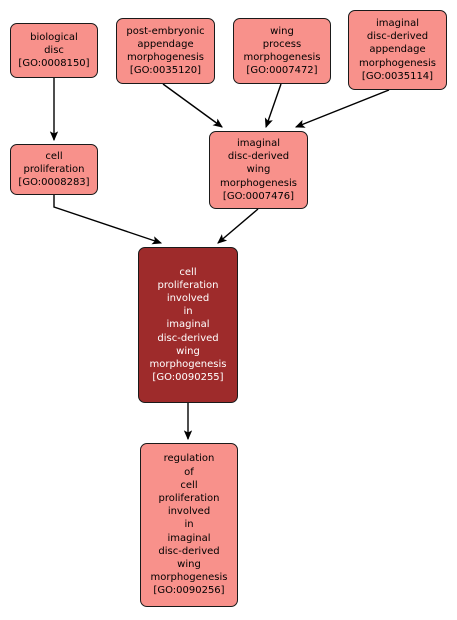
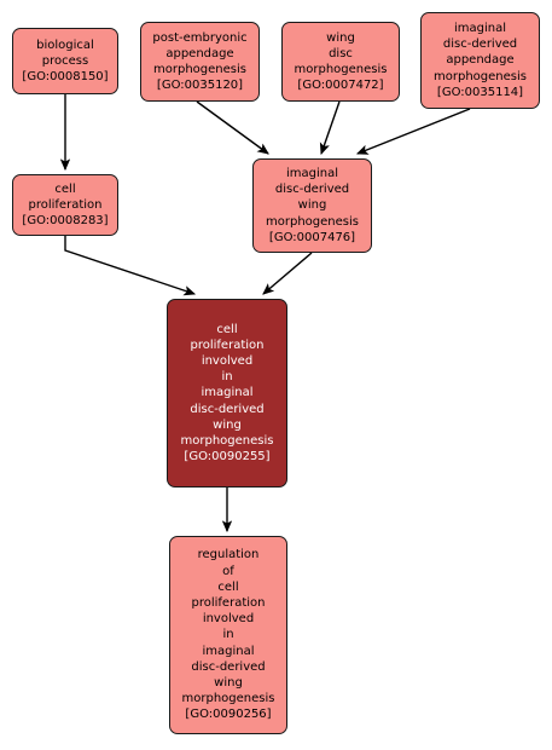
  biological
- disc
+ process
  [GO:0008150]
  post-embryonic
  appendage
  morphogenesis
  [GO:0035120]
  wing
- process
+ disc
  morphogenesis
  [GO:0007472]
  imaginal
  disc-derived
  appendage
  morphogenesis
  [GO:0035114]
  cell
  proliferation
  [GO:0008283]
  imaginal
  disc-derived
  wing
  morphogenesis
  [GO:0007476]
  cell
  proliferation
  involved
  in
  imaginal
  disc-derived
  wing
  morphogenesis
  [GO:0090255]
  regulation
  of
  cell
  proliferation
  involved
  in
  imaginal
  disc-derived
  wing
  morphogenesis
  [GO:0090256]
